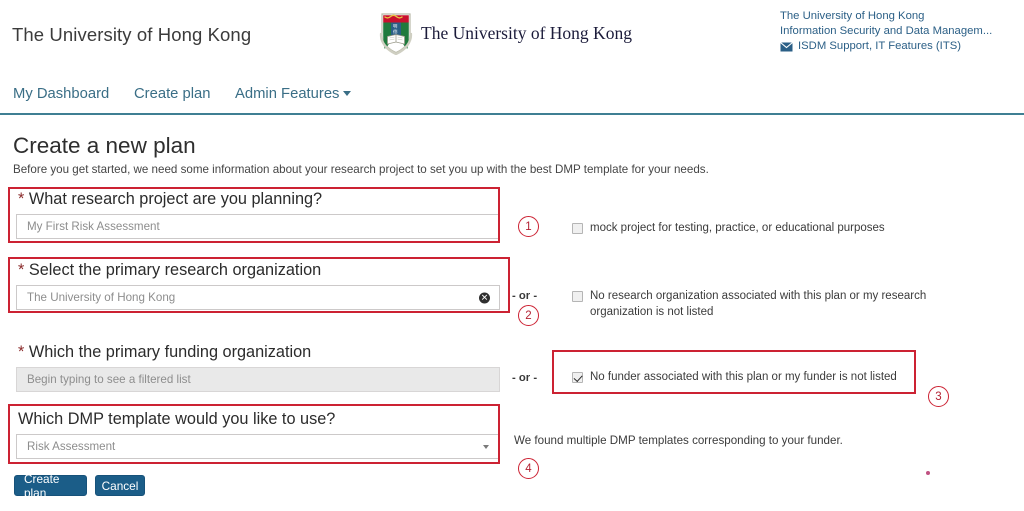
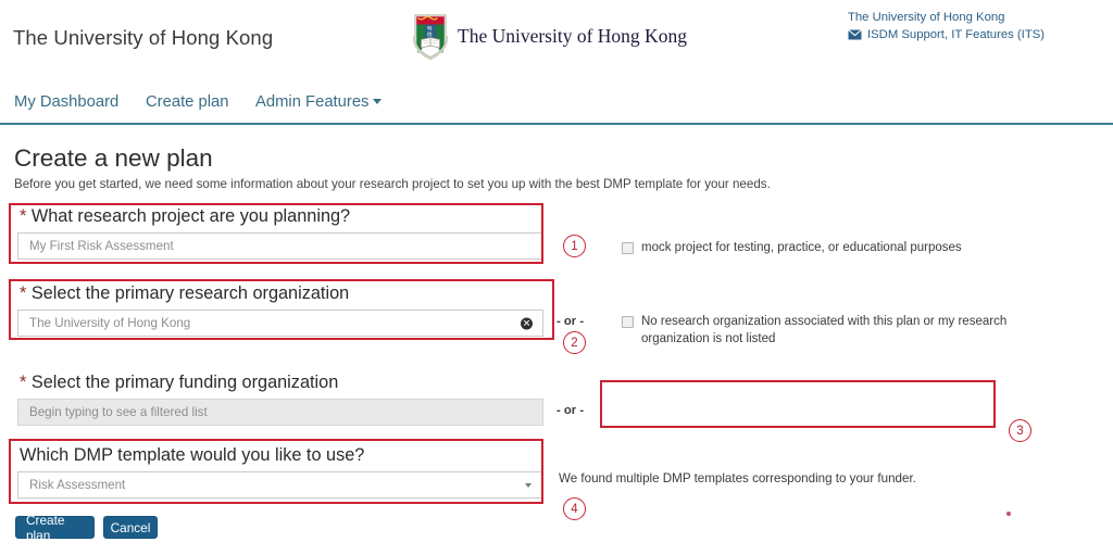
  The University of Hong Kong
  The University of Hong Kong
  The University of Hong Kong
- Information Security and Data Managem...
  ISDM Support, IT Features (ITS)
  My Dashboard
  Create plan
  Admin Features
  Create a new plan
  Before you get started, we need some information about your research project to set you up with the best DMP template for your needs.
  * What research project are you planning?
  My First Risk Assessment
  mock project for testing, practice, or educational purposes
  * Select the primary research organization
  The University of Hong Kong
  ✕
  - or -
  No research organization associated with this plan or my research organization is not listed
- * Which the primary funding organization
+ * Select the primary funding organization
  Begin typing to see a filtered list
  - or -
- No funder associated with this plan or my funder is not listed
  Which DMP template would you like to use?
  Risk Assessment
  We found multiple DMP templates corresponding to your funder.
  Create plan
  Cancel
  1
  2
  3
  4
